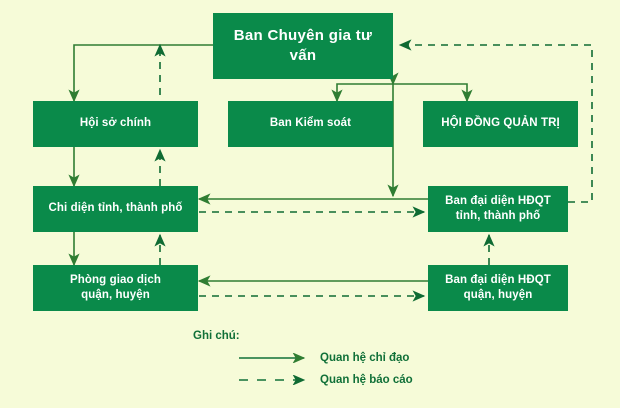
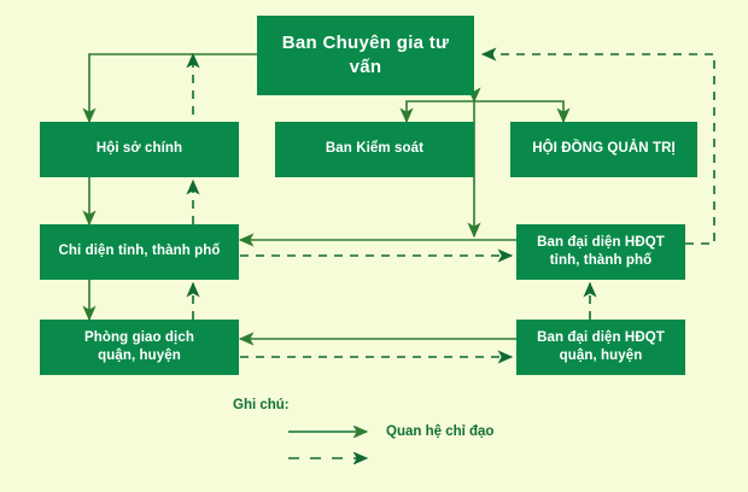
  Ban Chuyên gia tư vấn
  Hội sở chính
  Ban Kiểm soát
  HỘI ĐỒNG QUẢN TRỊ
  Chi diện tỉnh, thành phố
  Ban đại diện HĐQT
  tỉnh, thành phố
  Phòng giao dịch
  quận, huyện
  Ban đại diện HĐQT
  quận, huyện
  Ghi chú:
  Quan hệ chỉ đạo
- Quan hệ báo cáo
